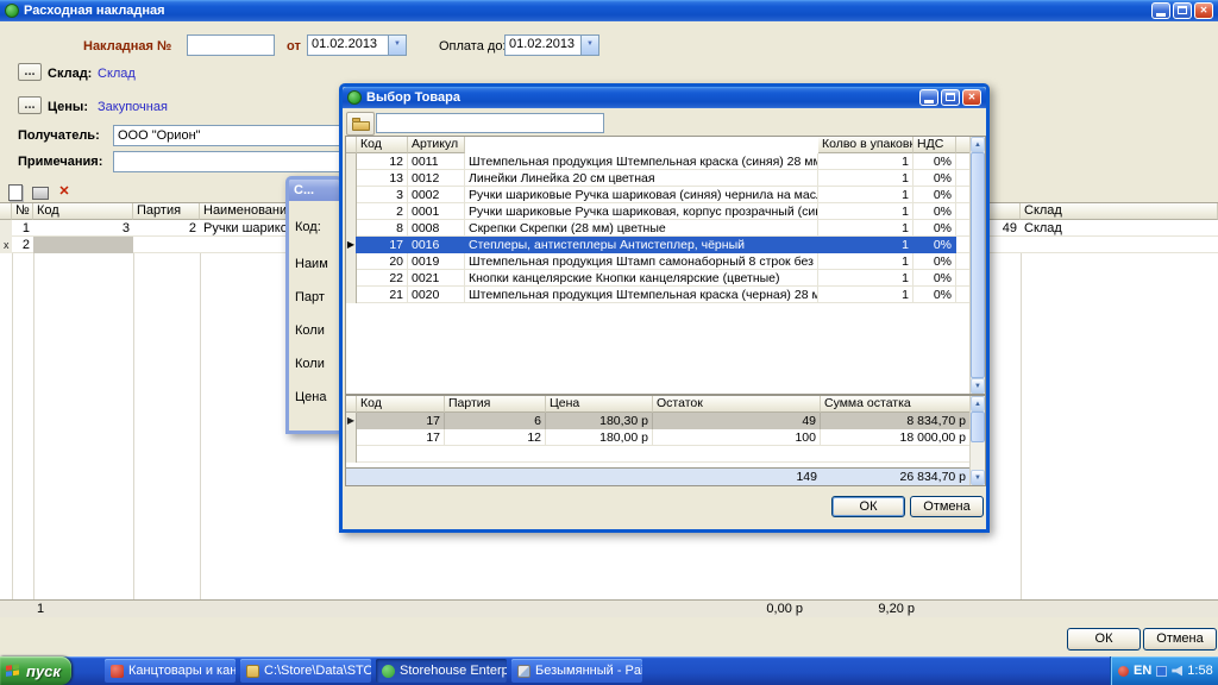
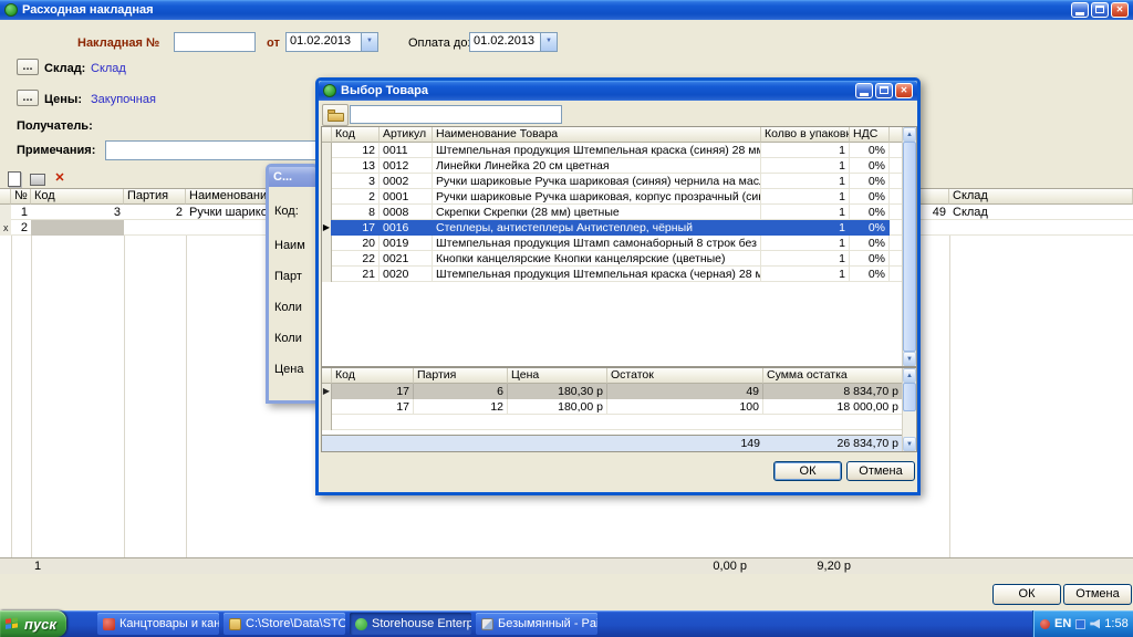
  Расходная накладная
  ✕
  Накладная №
  от
  01.02.2013
  Оплата до
  01.02.2013
  ...
  Склад:
  Склад
  ...
  Цены:
  Закупочная
  Получатель:
- ООО "Орион"
  Примечания:
  ✕
  №
  Код
  Партия
  Наименовани
  Склад
  1
  3
  2
  Ручки шарико
  49
  Склад
  х
  2
  1
  0,00 р
  9,20 р
  ОК
  Отмена
  С...
  Код:
  Наим
  Парт
  Коли
  Коли
  Цена
  Выбор Товара
  ✕
  Код
  Артикул
+ Наименование Товара
  Колво в упаковк
  НДС
  12
  0011
  Штемпельная продукция Штемпельная краска (синяя) 28 мм
  1
  0%
  13
  0012
  Линейки Линейка 20 см цветная
  1
  0%
  3
  0002
  Ручки шариковые Ручка шариковая (синяя) чернила на мас
  1
  0%
  2
  0001
  Ручки шариковые Ручка шариковая, корпус прозрачный (си
  1
  0%
  8
  0008
  Скрепки Скрепки (28 мм) цветные
  1
  0%
  ▶
  17
  0016
  Степлеры, антистеплеры Антистеплер, чёрный
  1
  0%
  20
  0019
  Штемпельная продукция Штамп самонаборный 8 строк без
  1
  0%
  22
  0021
  Кнопки канцелярские Кнопки канцелярские (цветные)
  1
  0%
  21
  0020
  Штемпельная продукция Штемпельная краска (черная) 28 м
  1
  0%
  Код
  Партия
  Цена
  Остаток
  Сумма остатка
  ▶
  17
  6
  180,30 р
  49
  8 834,70 р
  17
  12
  180,00 р
  100
  18 000,00 р
  149
  26 834,70 р
  ОК
  Отмена
  пуск
  Канцтовары и кан
  C:\Store\Data\STO
  Storehouse Enterp
  Безымянный - Pa
  EN
  1:58
